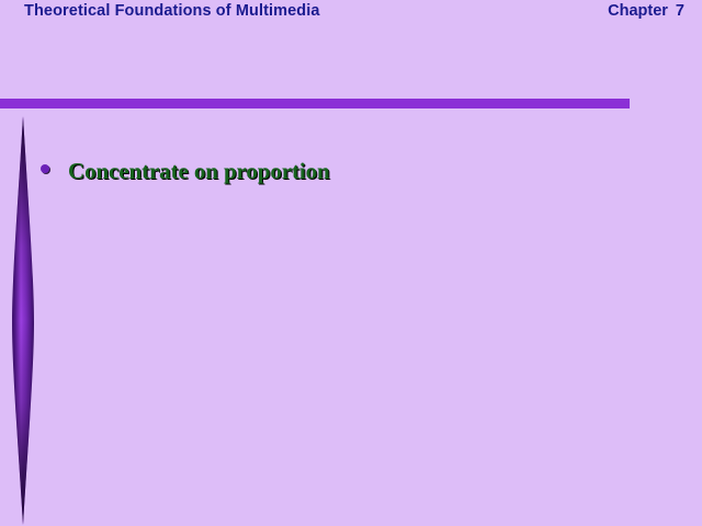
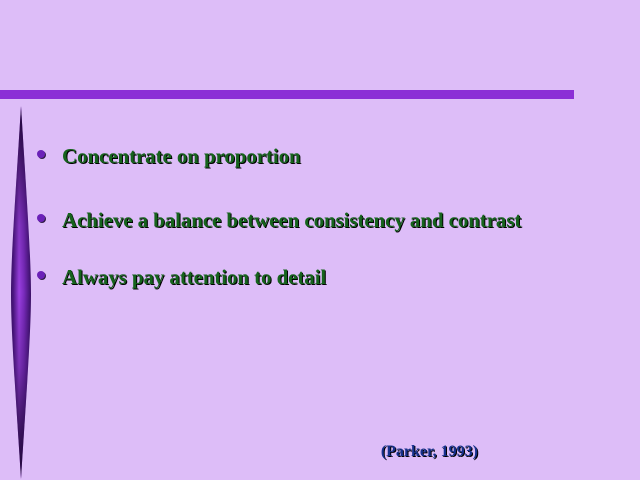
- Theoretical Foundations of Multimedia
- Chapter 7
  Concentrate on proportion
+ Achieve a balance between consistency and contrast
+ Always pay attention to detail
+ (Parker, 1993)
